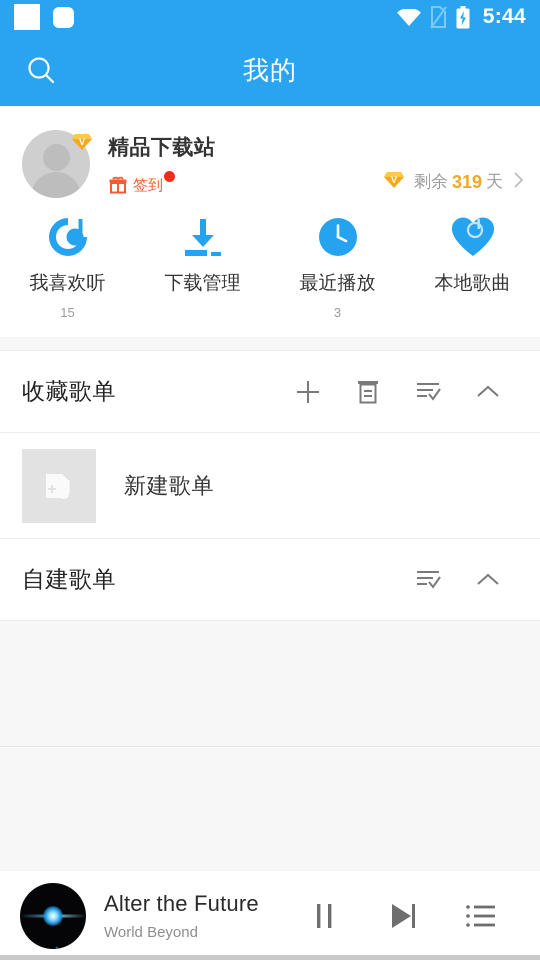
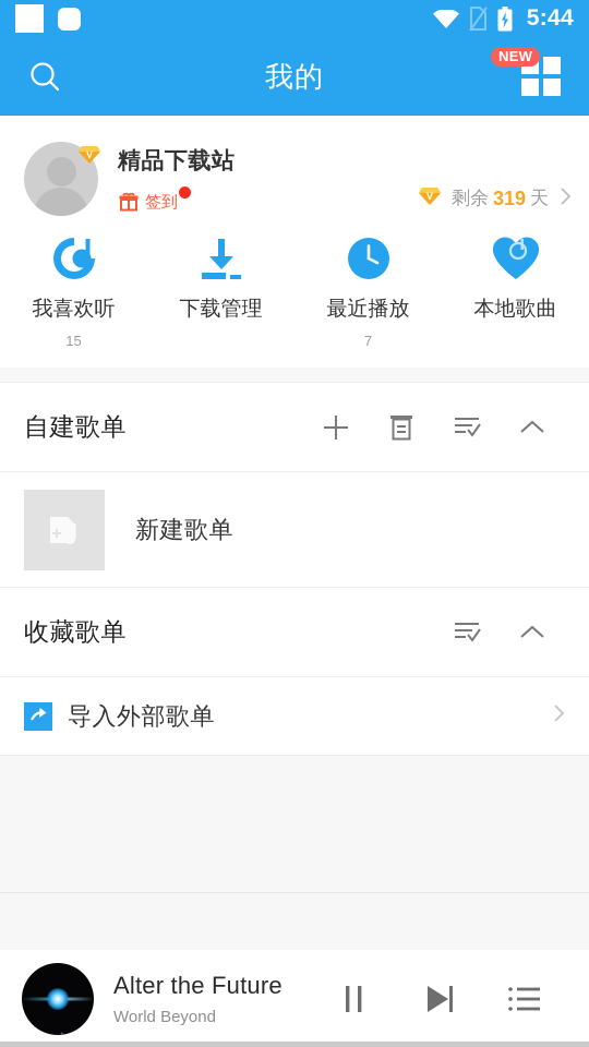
  5:44
  我的
+ NEW
  V
  精品下载站
  签到
  V
  剩余
  319
  天
  我喜欢听
  15
  下载管理
  最近播放
- 3
+ 7
  本地歌曲
- 收藏歌单
+ 自建歌单
  新建歌单
- 自建歌单
+ 收藏歌单
+ 导入外部歌单
  Alter the Future
  World Beyond
